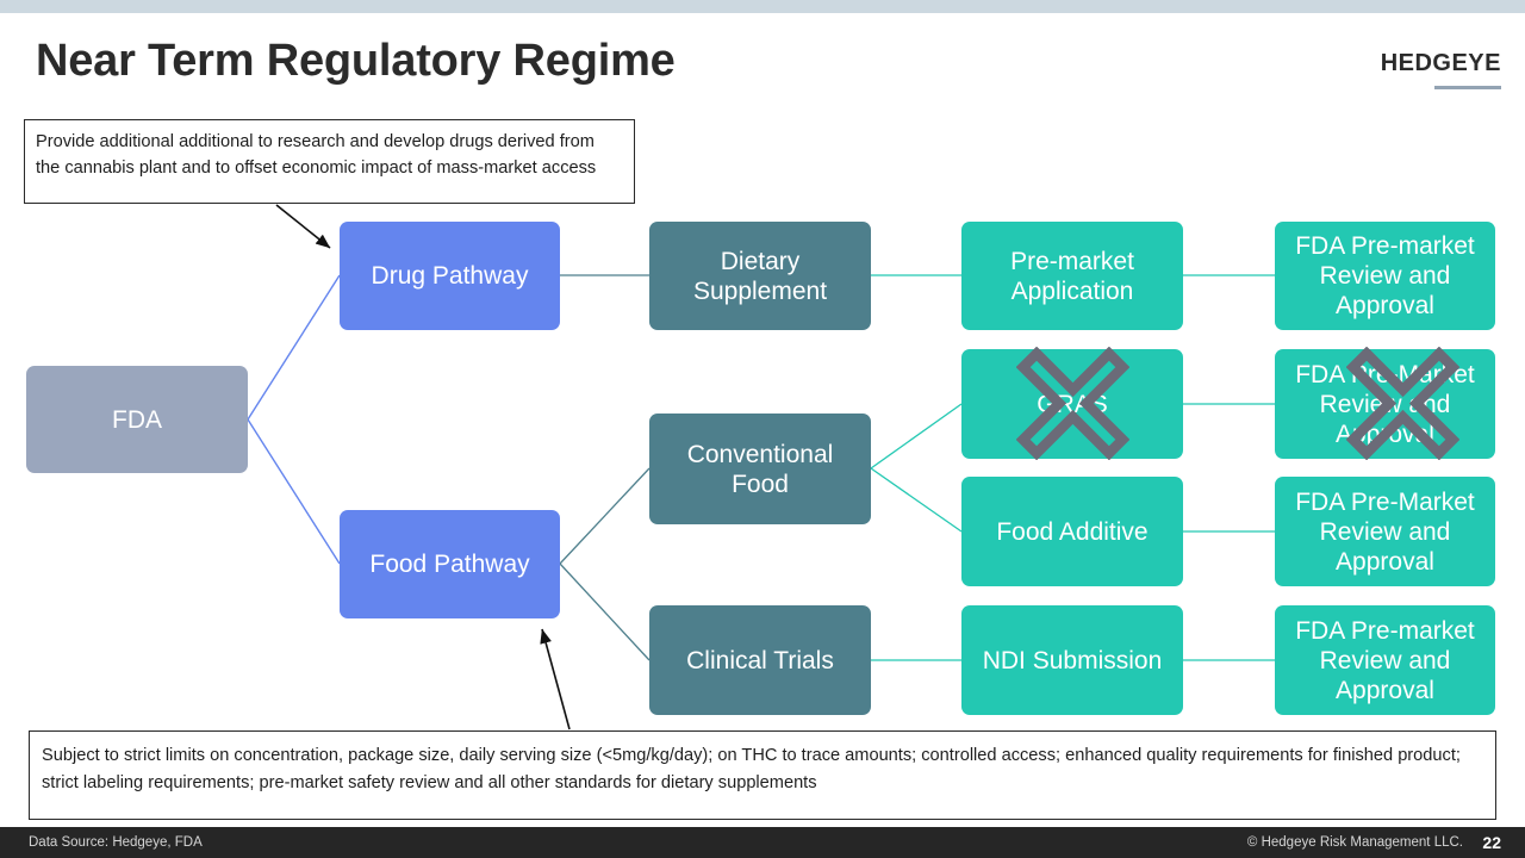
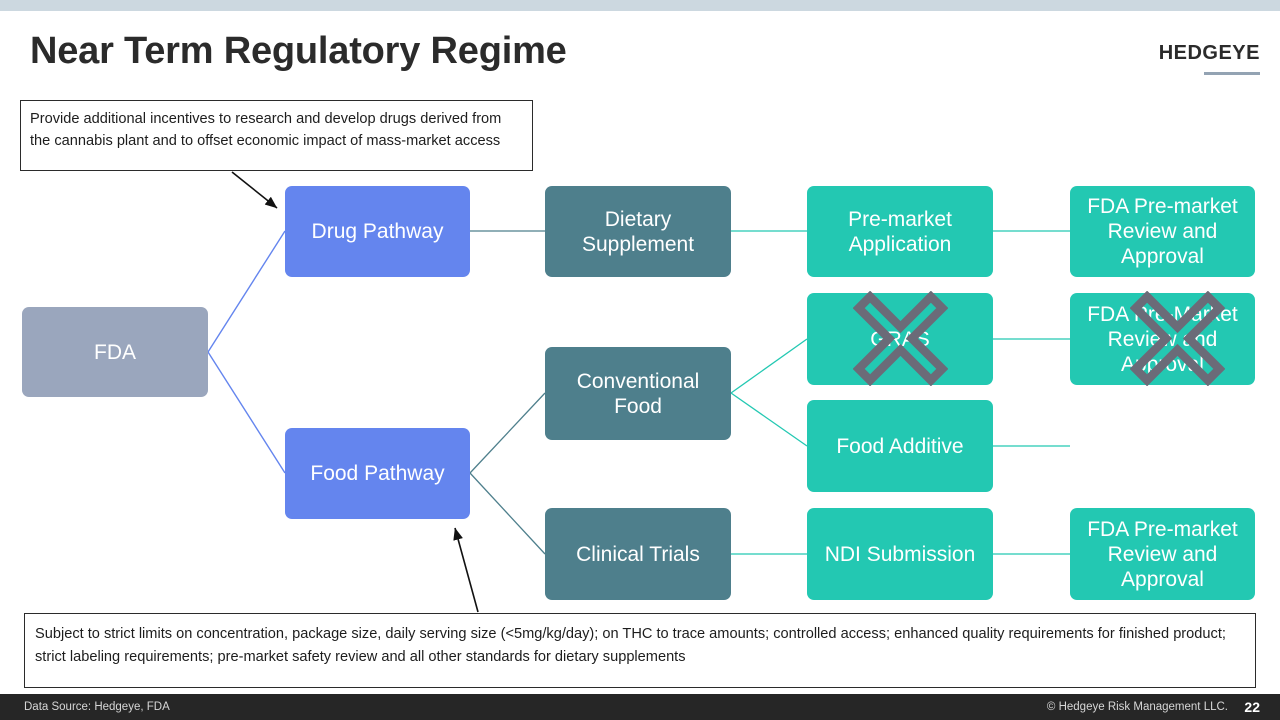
  Near Term Regulatory Regime
  HEDGEYE
- Provide additional additional to research and develop drugs derived from the cannabis plant and to offset economic impact of mass-market access
+ Provide additional incentives to research and develop drugs derived from the cannabis plant and to offset economic impact of mass-market access
  FDA
  Drug Pathway
  Food Pathway
  Dietary Supplement
  Conventional Food
  Clinical Trials
  Pre-market Application
  Food Additive
  NDI Submission
  FDA Pre-market Review and Approval
  FDArMaret Reviend Apovl
- FDA Pre-Market Review and Approval
  FDA Pre-market Review and Approval
  Subject to strict limits on concentration, package size, daily serving size (<5mg/kg/day); on THC to trace amounts; controlled access; enhanced quality requirements for finished product; strict labeling requirements; pre-market safety review and all other standards for dietary supplements
  Data Source: Hedgeye, FDA
  © Hedgeye Risk Management LLC.
  22
